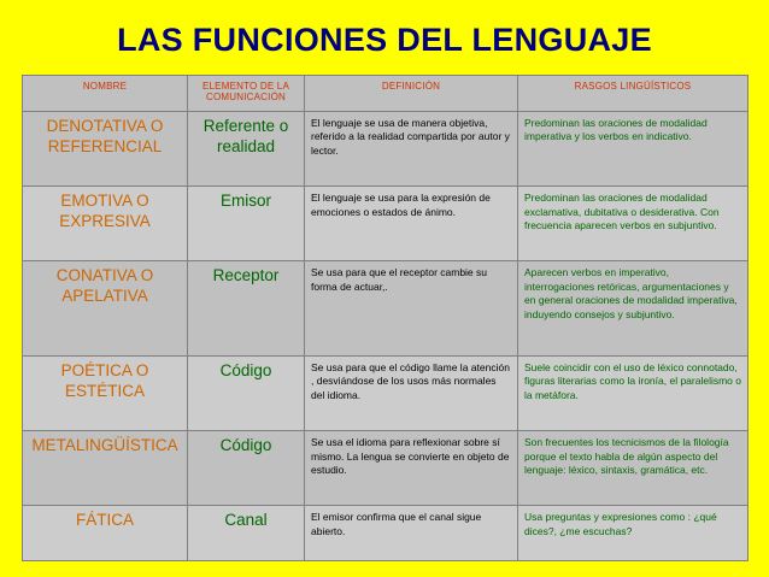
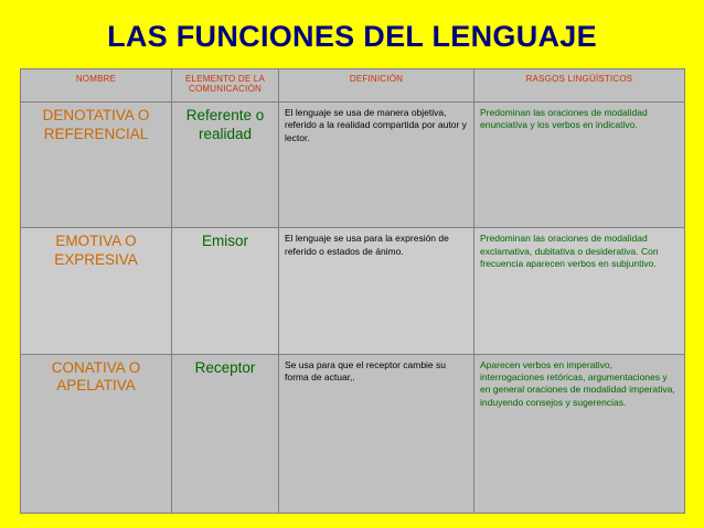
  LAS FUNCIONES DEL LENGUAJE
  NOMBRE	ELEMENTO DE LA COMUNICACIÓN	DEFINICIÓN	RASGOS LINGÜÍSTICOS
- DENOTATIVA O REFERENCIAL	Referente o realidad	El lenguaje se usa de manera objetiva, referido a la realidad compartida por autor y lector.	Predominan las oraciones de modalidad imperativa y los verbos en indicativo.
+ DENOTATIVA O REFERENCIAL	Referente o realidad	El lenguaje se usa de manera objetiva, referido a la realidad compartida por autor y lector.	Predominan las oraciones de modalidad enunciativa y los verbos en indicativo.
- EMOTIVA O EXPRESIVA	Emisor	El lenguaje se usa para la expresión de emociones o estados de ánimo.	Predominan las oraciones de modalidad exclamativa, dubitativa o desiderativa. Con frecuencia aparecen verbos en subjuntivo.
+ EMOTIVA O EXPRESIVA	Emisor	El lenguaje se usa para la expresión de referido o estados de ánimo.	Predominan las oraciones de modalidad exclamativa, dubitativa o desiderativa. Con frecuencia aparecen verbos en subjuntivo.
- CONATIVA O APELATIVA	Receptor	Se usa para que el receptor cambie su forma de actuar,.	Aparecen verbos en imperativo, interrogaciones retóricas, argumentaciones y en general oraciones de modalidad imperativa, induyendo consejos y subjuntivo.
+ CONATIVA O APELATIVA	Receptor	Se usa para que el receptor cambie su forma de actuar,.	Aparecen verbos en imperativo, interrogaciones retóricas, argumentaciones y en general oraciones de modalidad imperativa, induyendo consejos y sugerencias.
- POÉTICA O ESTÉTICA	Código	Se usa para que el código llame la atención , desviándose de los usos más normales del idioma.	Suele coincidir con el uso de léxico connotado, figuras literarias como la ironía, el paralelismo o la metáfora.
- METALINGÜÍSTICA	Código	Se usa el idioma para reflexionar sobre sí mismo. La lengua se convierte en objeto de estudio.	Son frecuentes los tecnicismos de la filología porque el texto habla de algún aspecto del lenguaje: léxico, sintaxis, gramática, etc.
- FÁTICA	Canal	El emisor confirma que el canal sigue abierto.	Usa preguntas y expresiones como : ¿qué dices?, ¿me escuchas?
